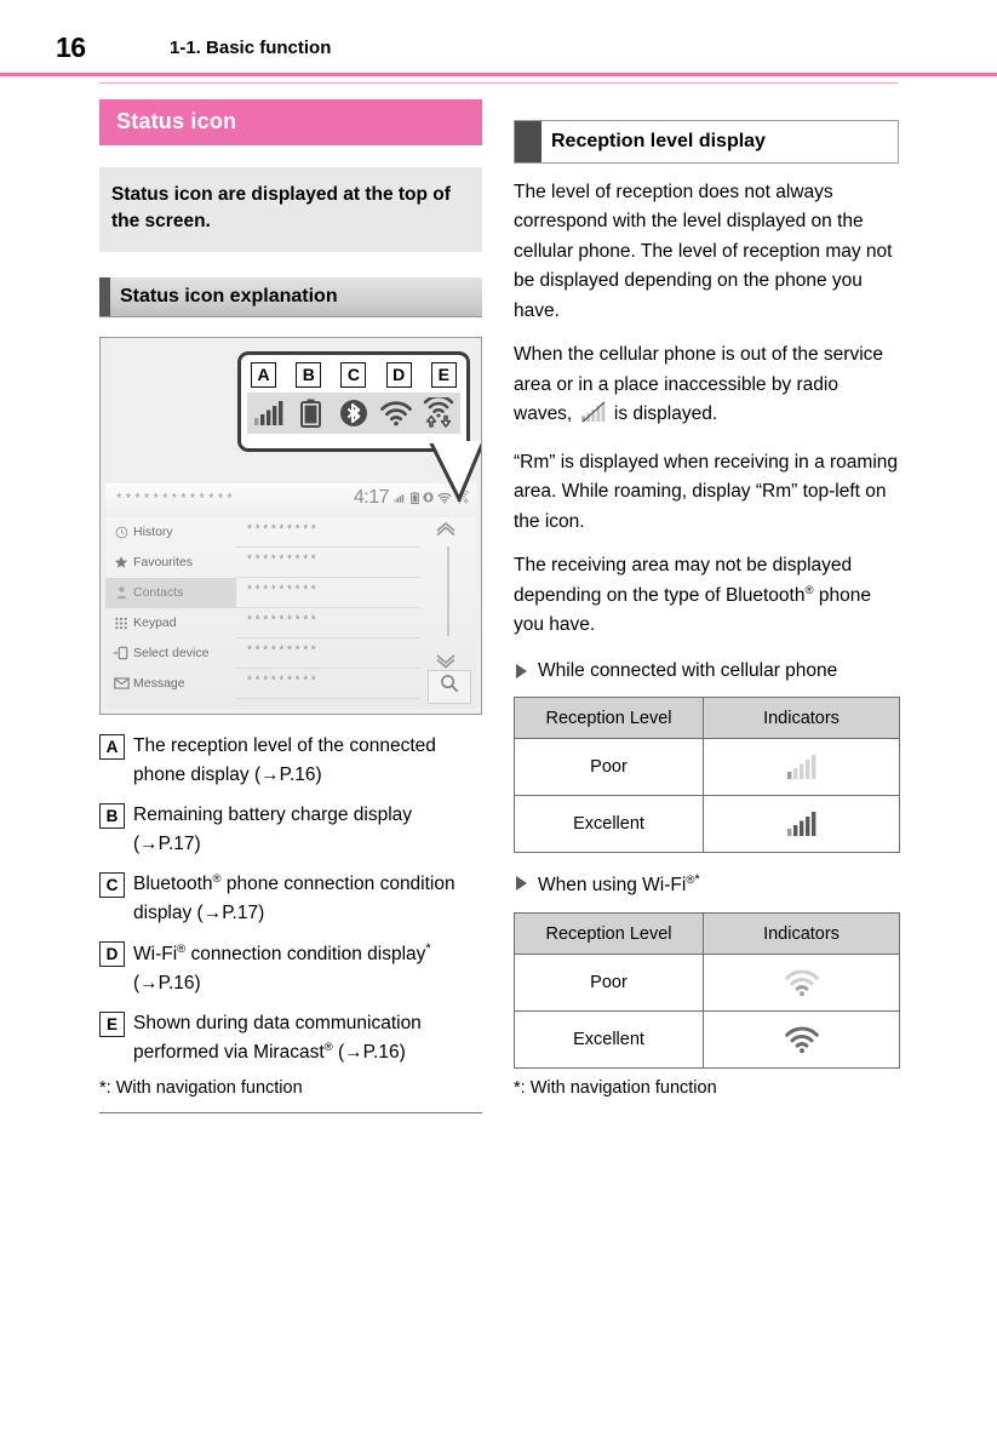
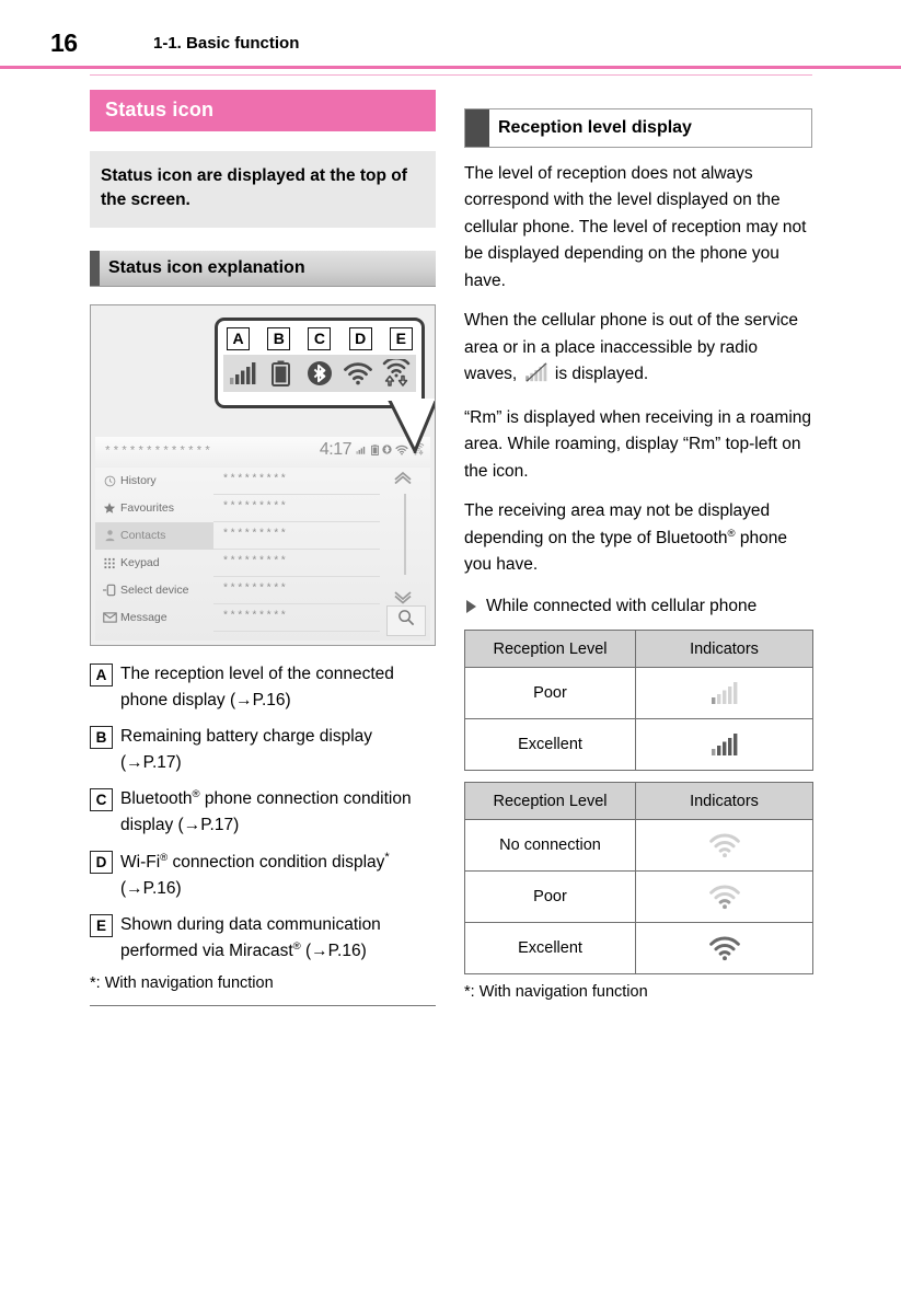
  16
  1-1. Basic function
  Status icon
  Status icon are displayed at the top of the screen.
  Status icon explanation
  A
  B
  C
  D
  E
  *************
  4:17
  History
  *********
  Favourites
  *********
  Contacts
  *********
  Keypad
  *********
  Select device
  *********
  Message
  *********
  A
  The reception level of the connected phone display (→P.16)
  B
  Remaining battery charge display (→P.17)
  C
  Bluetooth® phone connection condition display (→P.17)
  D
  Wi-Fi® connection condition display* (→P.16)
  E
  Shown during data communication performed via Miracast® (→P.16)
  *: With navigation function
  Reception level display
  The level of reception does not always correspond with the level displayed on the cellular phone. The level of reception may not be displayed depending on the phone you have.
  When the cellular phone is out of the service area or in a place inaccessible by radio waves, is displayed.
  “Rm” is displayed when receiving in a roaming area. While roaming, display “Rm” top-left on the icon.
  The receiving area may not be displayed depending on the type of Bluetooth® phone you have.
  While connected with cellular phone
  Reception Level	Indicators
  Poor
  Excellent
- When using Wi-Fi®*
  Reception Level	Indicators
+ No connection
  Poor
  Excellent
  *: With navigation function
